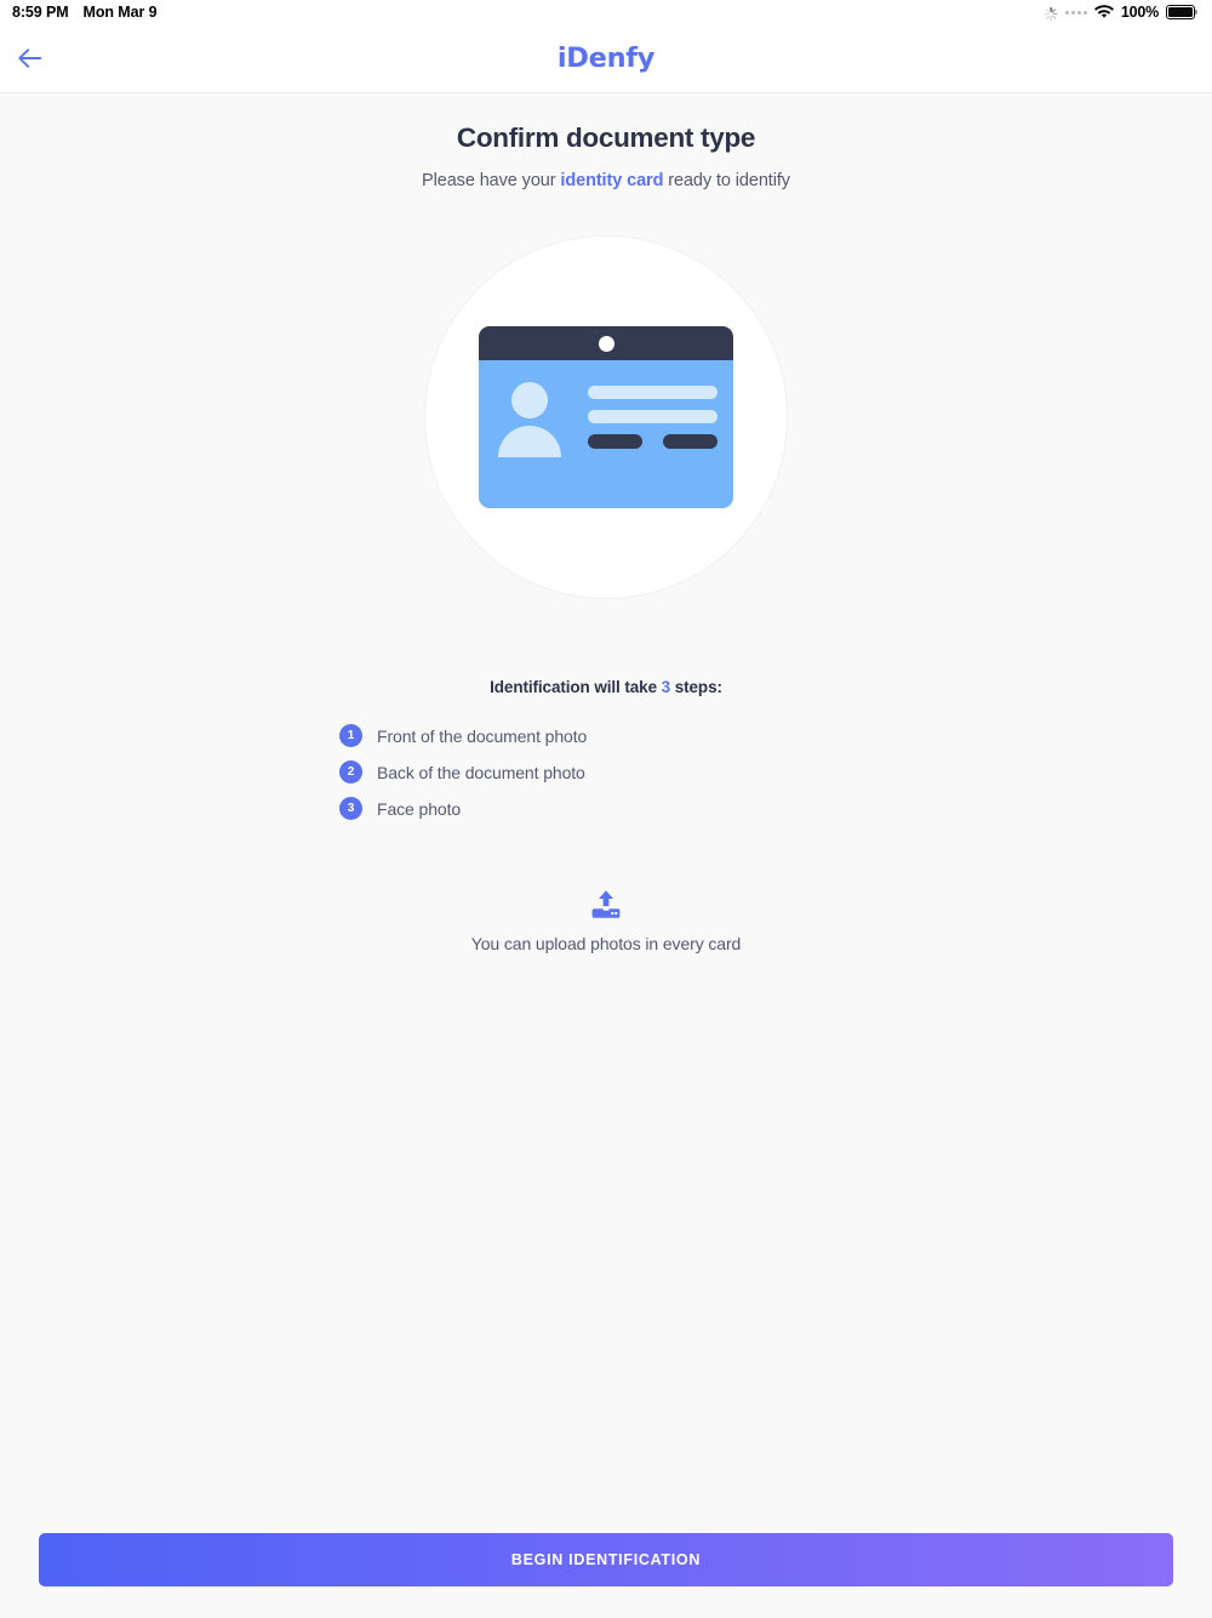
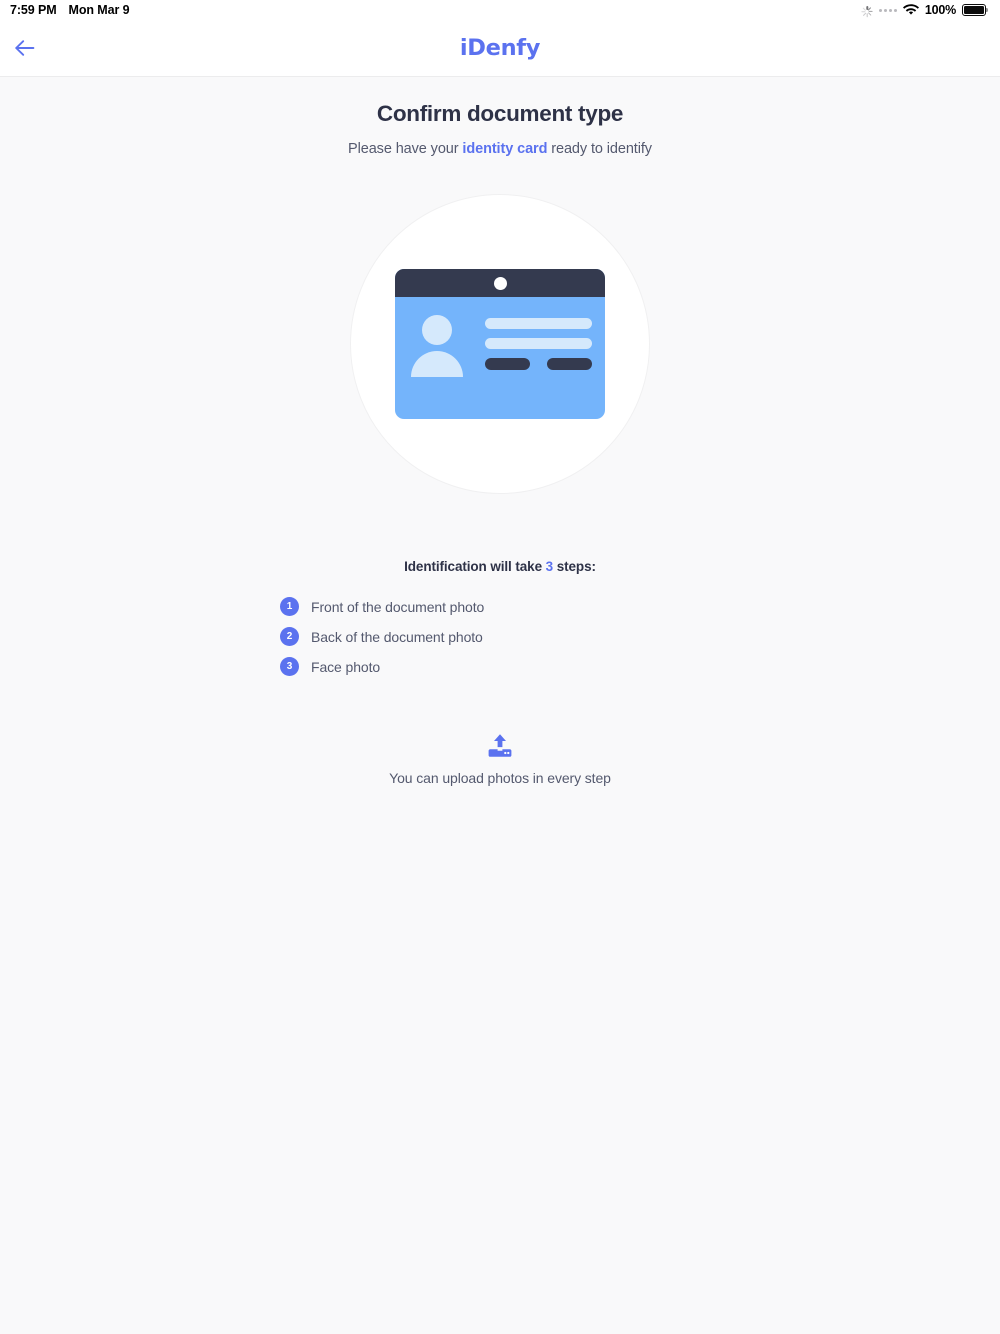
- 8:59 PM
+ 7:59 PM
  Mon Mar 9
  100%
  iDenfy
  Confirm document type
  Please have your identity card ready to identify
  Identification will take 3 steps:
  1
  Front of the document photo
  2
  Back of the document photo
  3
  Face photo
- You can upload photos in every card
+ You can upload photos in every step
- BEGIN IDENTIFICATION
